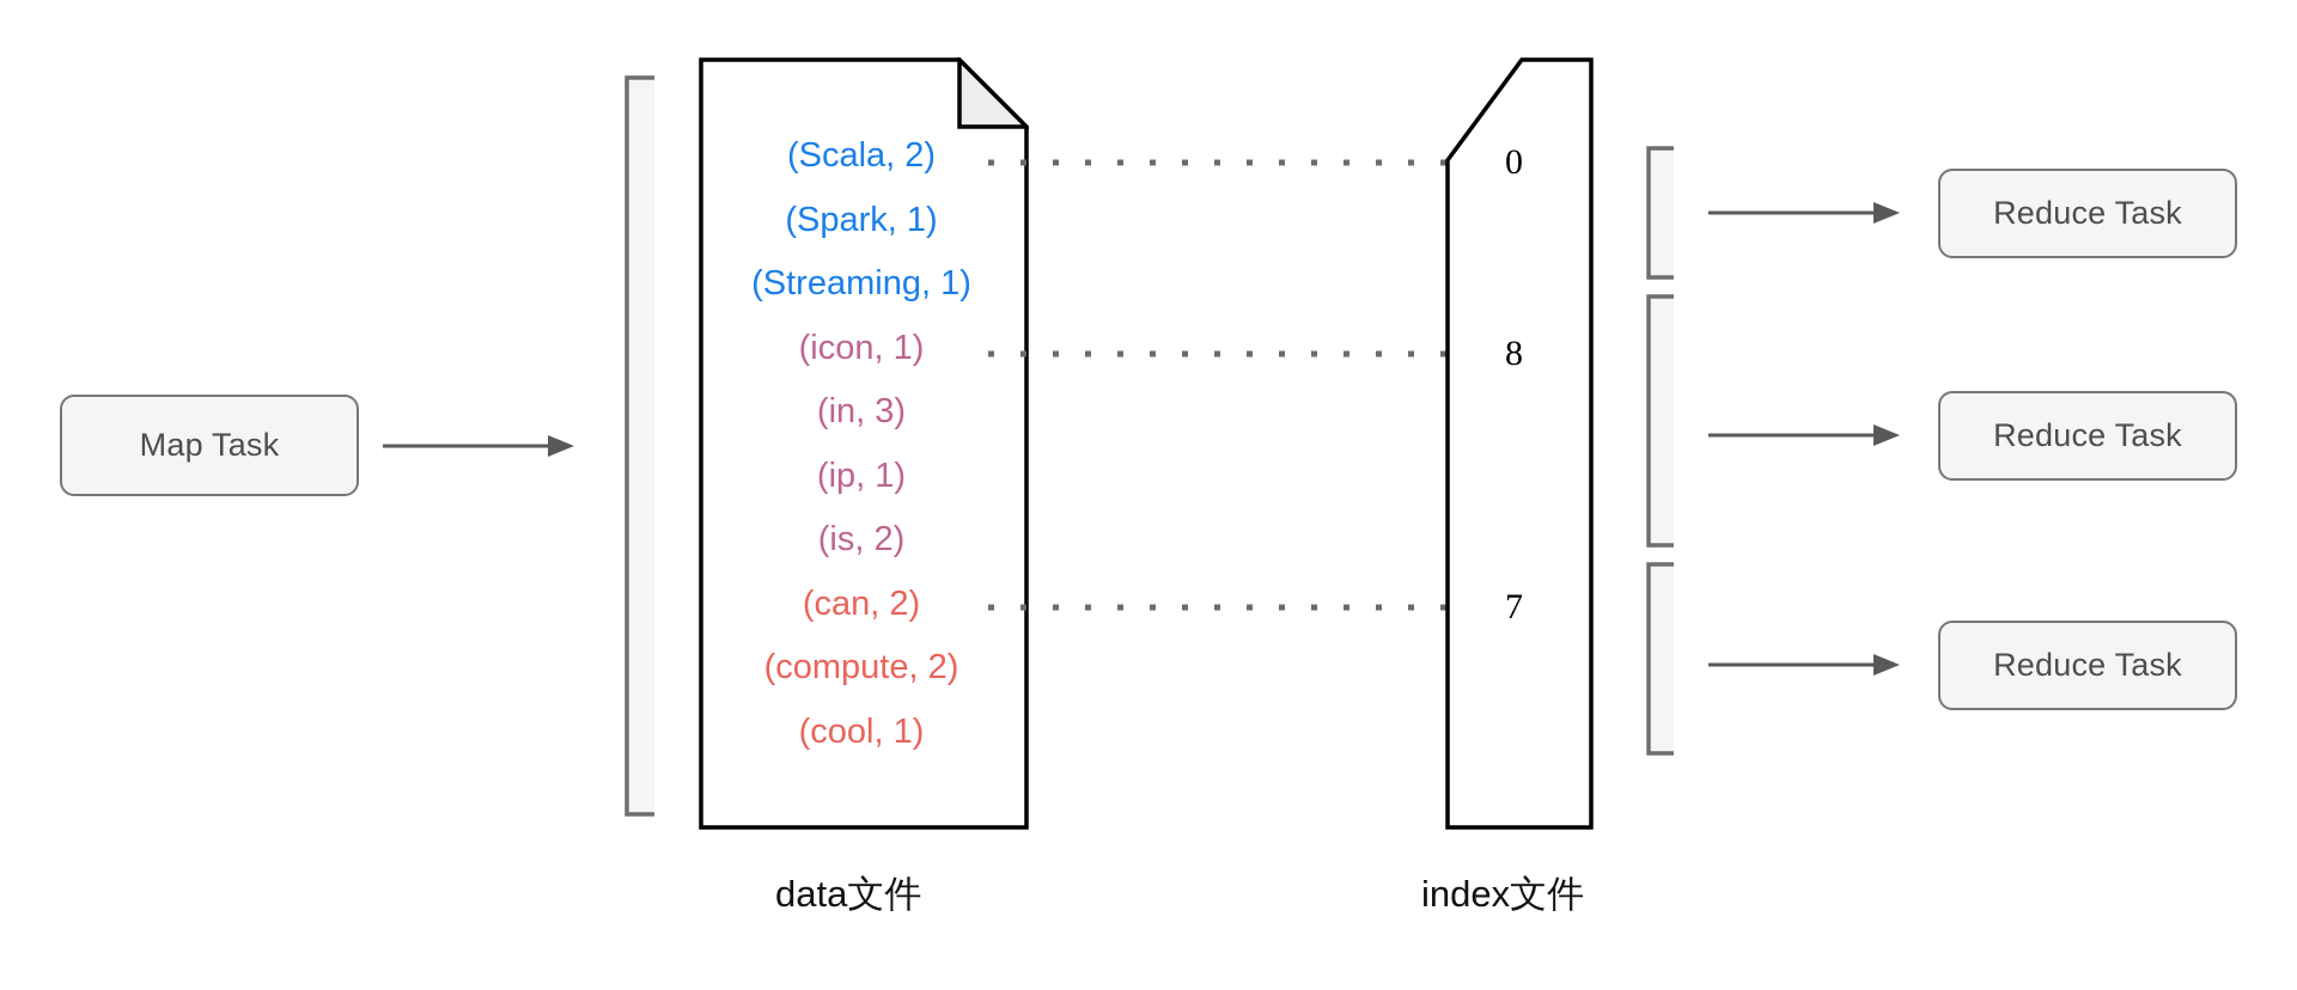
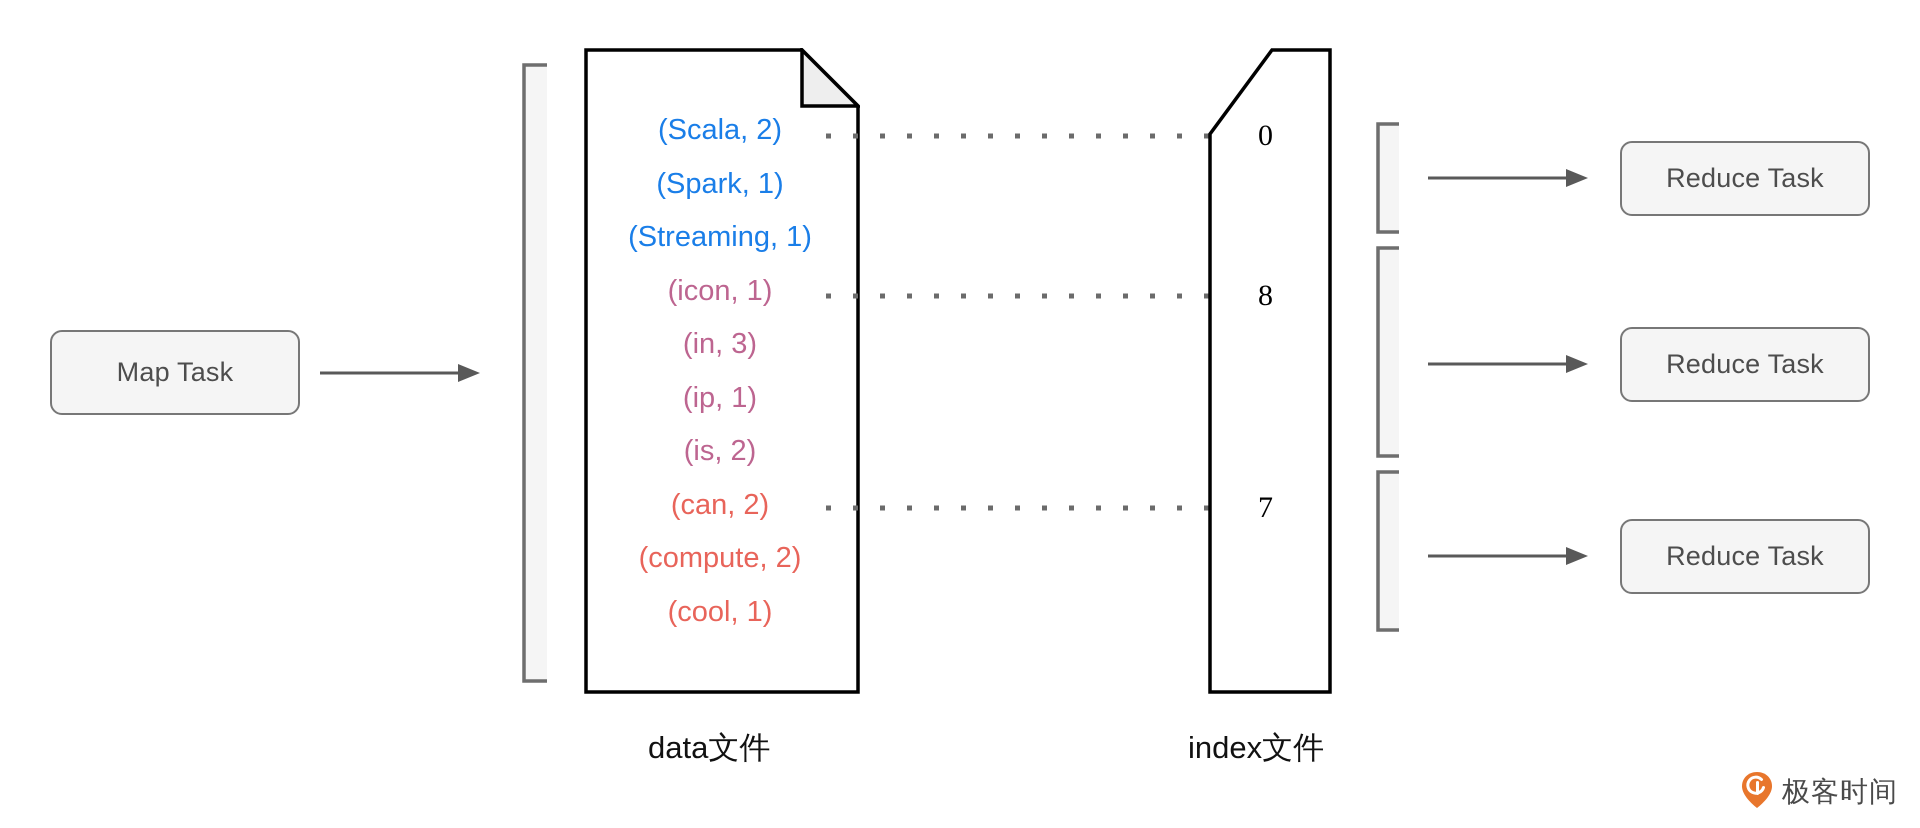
  Map Task
  (Scala, 2)
  (Spark, 1)
  (Streaming, 1)
  (icon, 1)
  (in, 3)
  (ip, 1)
  (is, 2)
  (can, 2)
  (compute, 2)
  (cool, 1)
  0
  8
  7
  Reduce Task
  Reduce Task
  Reduce Task
  data文件
  index文件
+ 极客时间
